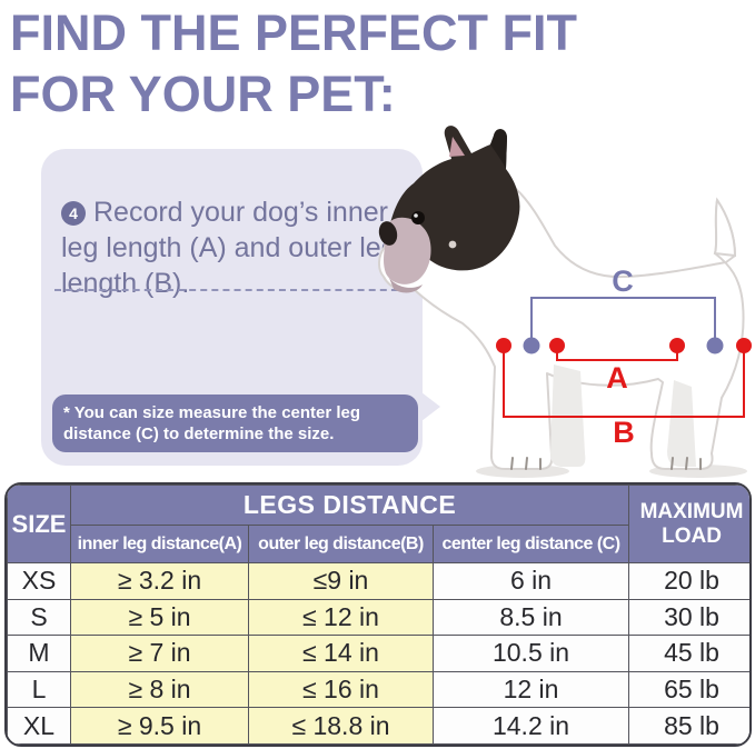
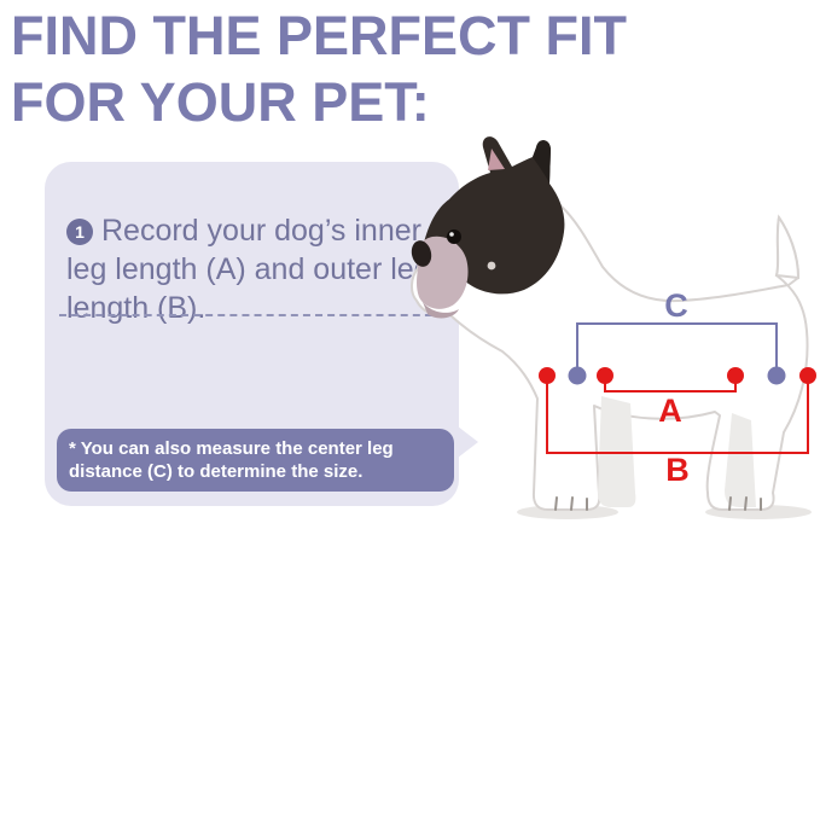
  FIND THE PERFECT FIT
  FOR YOUR PET:
- 4 Record your dog’s inner leg length (A) and outer le length (B).
+ 1 Record your dog’s inner leg length (A) and outer le length (B).
- * You can size measure the center leg distance (C) to determine the size.
+ * You can also measure the center leg distance (C) to determine the size.
  C
  A
  B
- SIZE	LEGS DISTANCE	MAXIMUM LOAD
- inner leg distance(A)	outer leg distance(B)	center leg distance (C)
- XS	≥ 3.2 in	≤9 in	6 in	20 lb
- S	≥ 5 in	≤ 12 in	8.5 in	30 lb
- M	≥ 7 in	≤ 14 in	10.5 in	45 lb
- L	≥ 8 in	≤ 16 in	12 in	65 lb
- XL	≥ 9.5 in	≤ 18.8 in	14.2 in	85 lb
